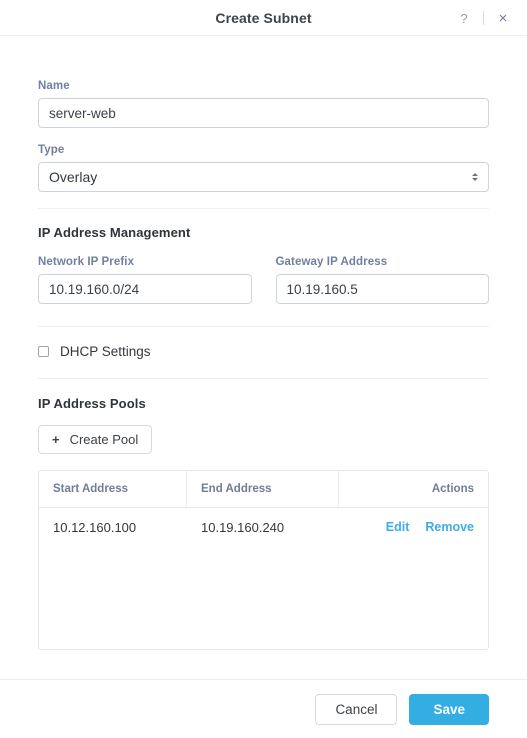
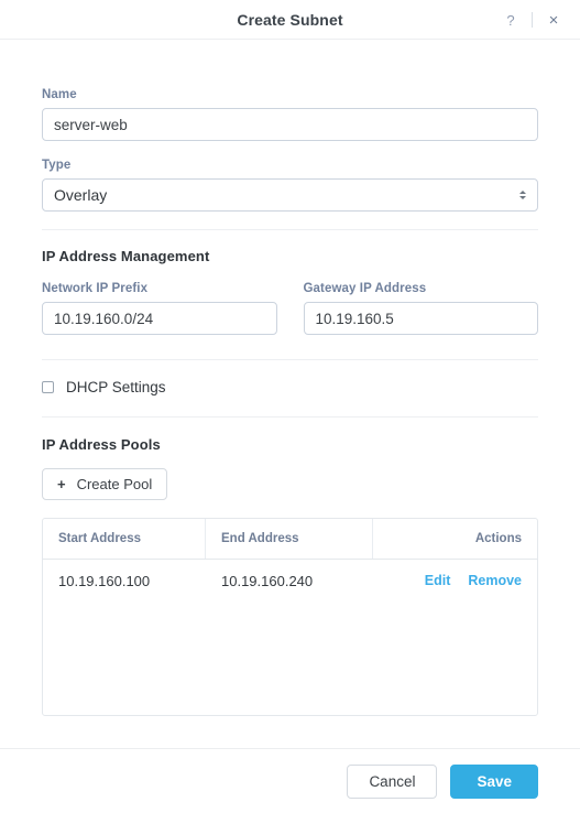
  Create Subnet
  ?
  ×
  Name
  server-web
  Type
  Overlay
  IP Address Management
  Network IP Prefix
  10.19.160.0/24
  Gateway IP Address
  10.19.160.5
  DHCP Settings
  IP Address Pools
  +
  Create Pool
  Start Address
  End Address
  Actions
- 10.12.160.100
+ 10.19.160.100
  10.19.160.240
  Edit
  Remove
  Cancel
  Save
